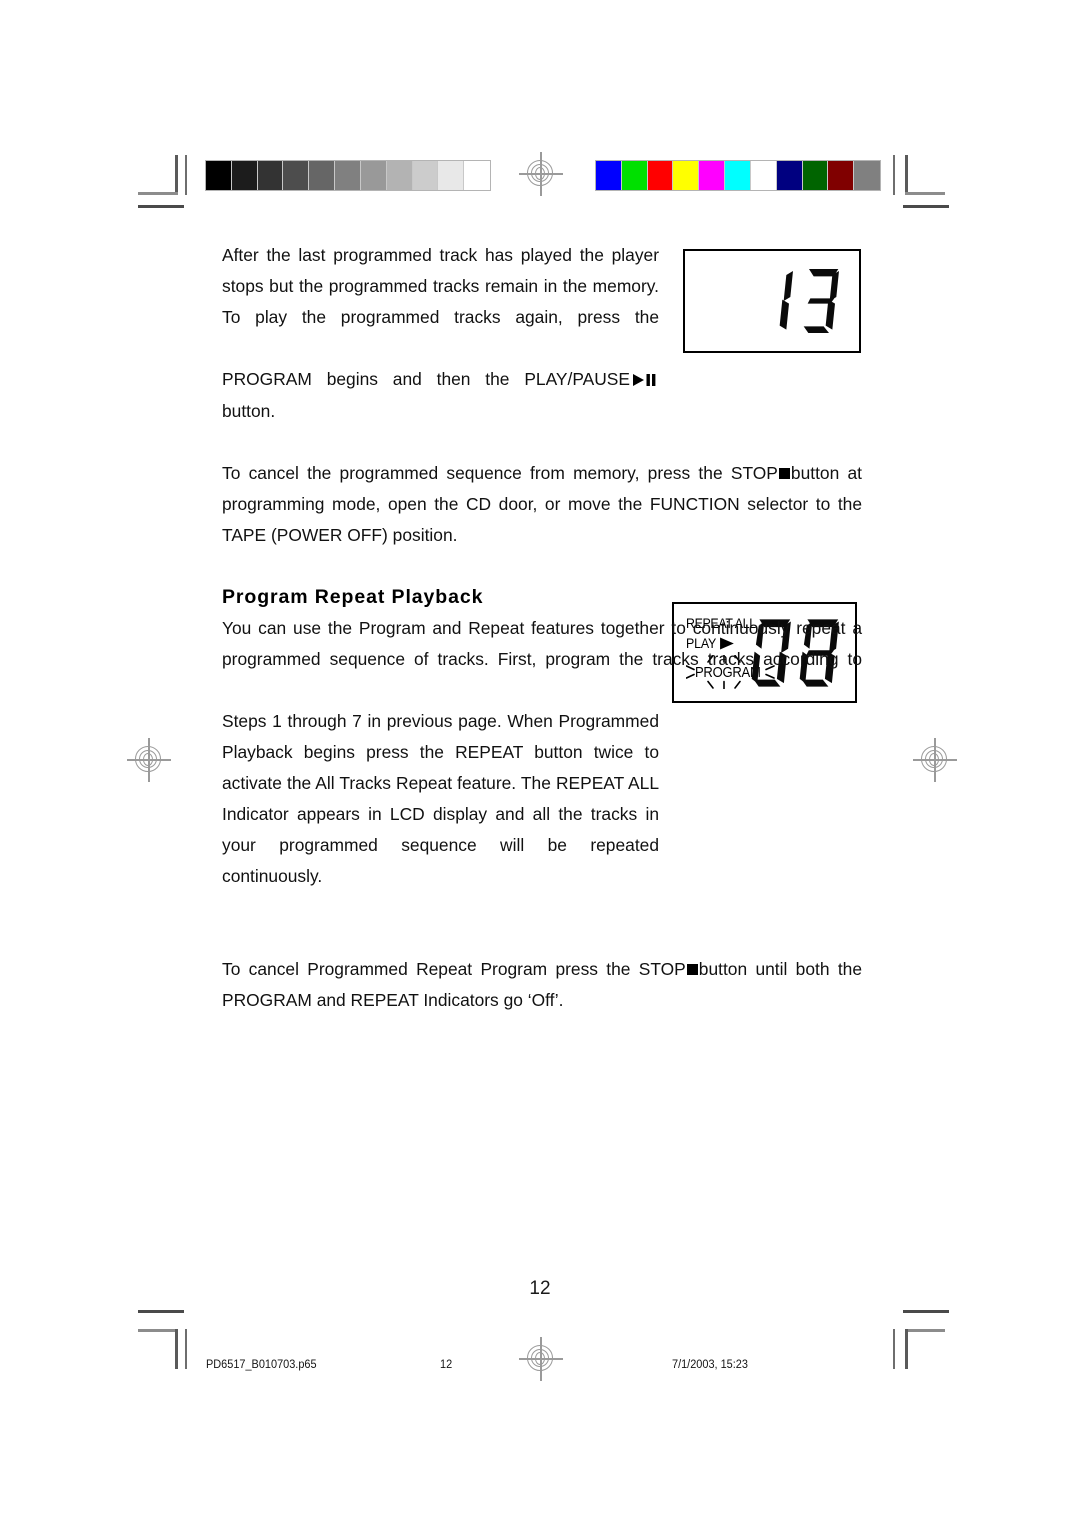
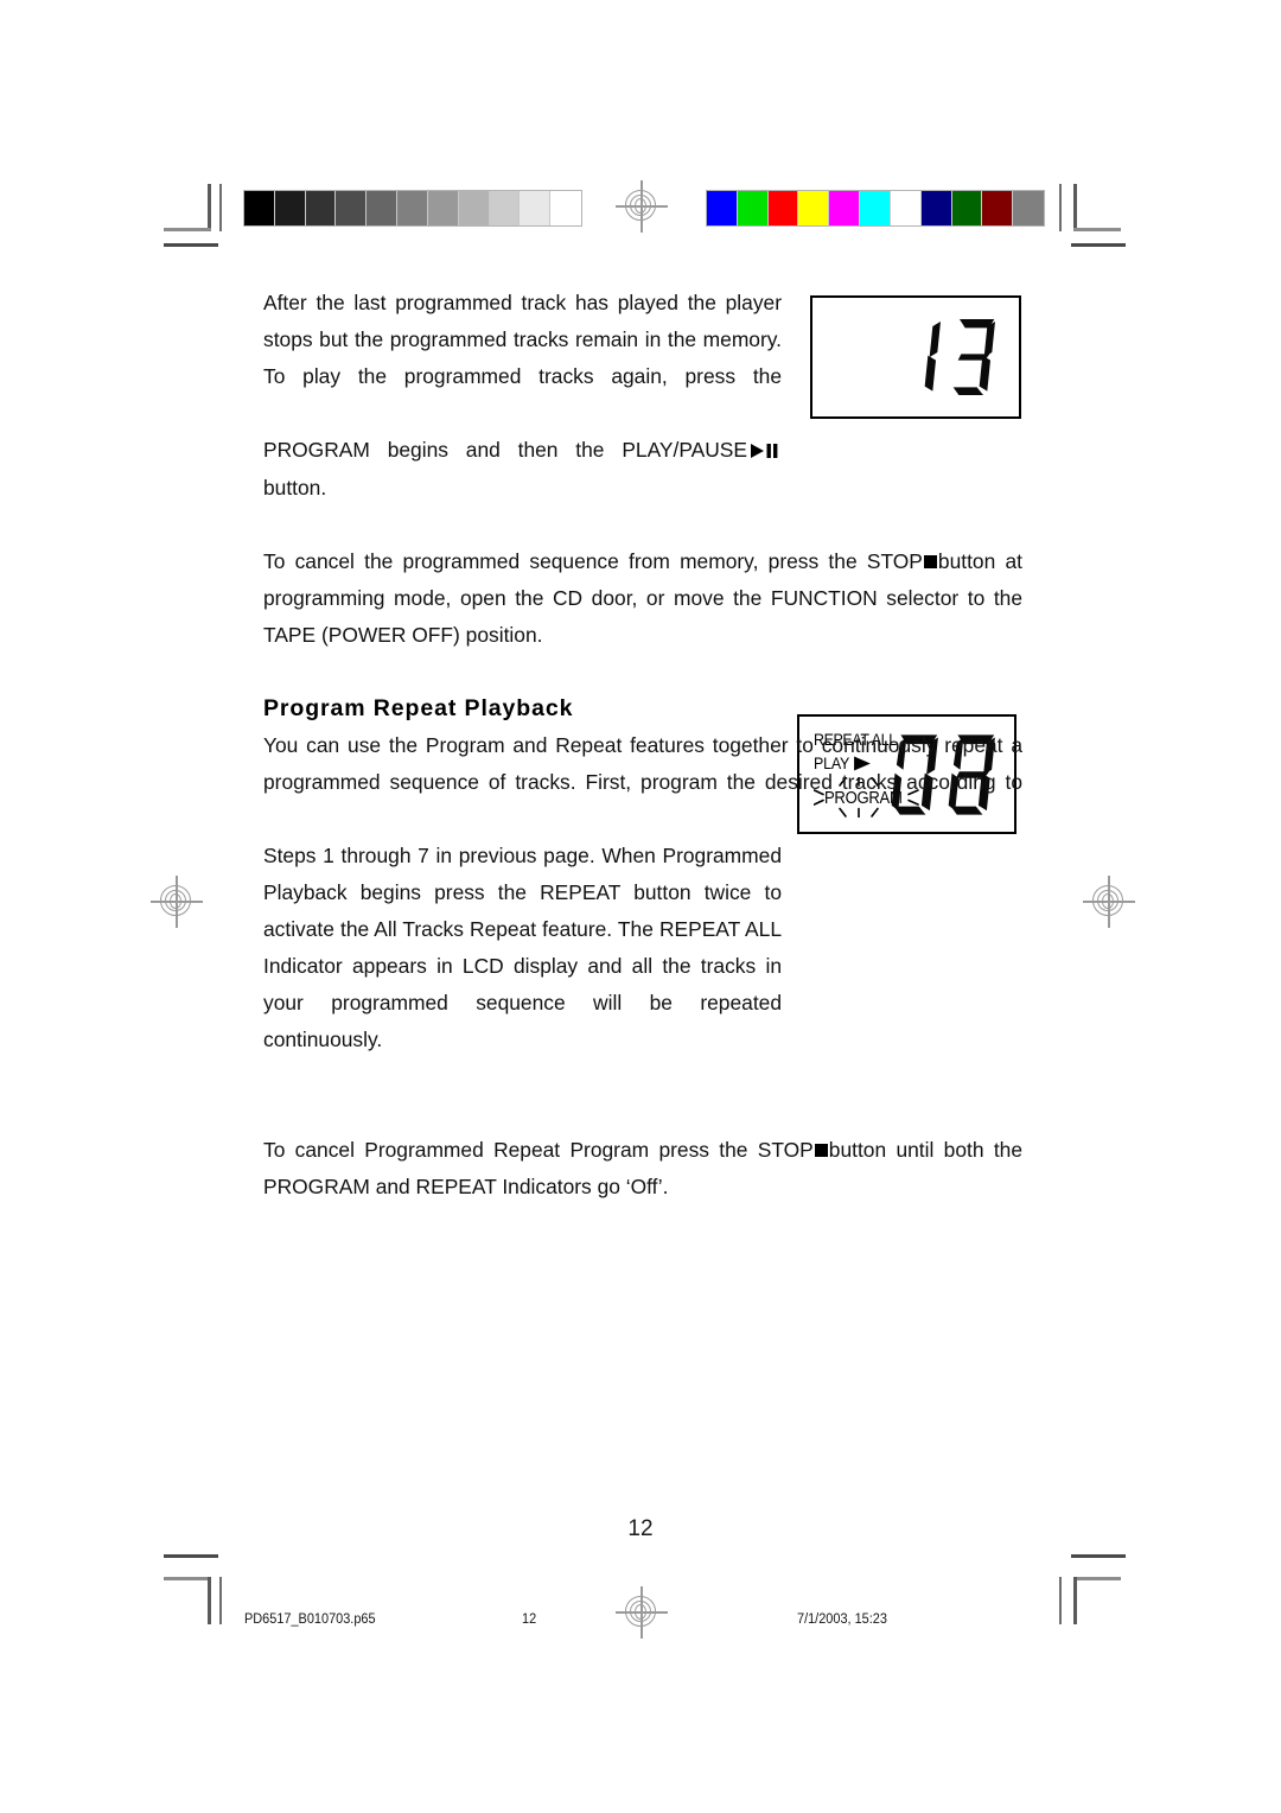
  REPEAT ALL
  PLAY
  PROGRA
  After the last programmed track has played the player stops but the programmed tracks remain in the memory. To play the programmed tracks again, press the
  PROGRAM begins and then the PLAY/PAUSEbutton.
  To cancel the programmed sequence from memory, press the STOP button at programming mode, open the CD door, or move the FUNCTION selector to the TAPE (POWER OFF) position.
  Program Repeat Playback
- You can use the Program and Repeat features together to continuously repeat a programmed sequence of tracks. First, program the tracks tracks according to
+ You can use the Program and Repeat features together to continuously repeat a programmed sequence of tracks. First, program the desired tracks according to
  Steps 1 through 7 in previous page. When Programmed Playback begins press the REPEAT button twice to activate the All Tracks Repeat feature. The REPEAT ALL Indicator appears in LCD display and all the tracks in your programmed sequence will be repeated continuously.
  To cancel Programmed Repeat Program press the STOP button until both the PROGRAM and REPEAT Indicators go ‘Off’.
  12
  PD6517_B010703.p65
  12
  7/1/2003, 15:23
